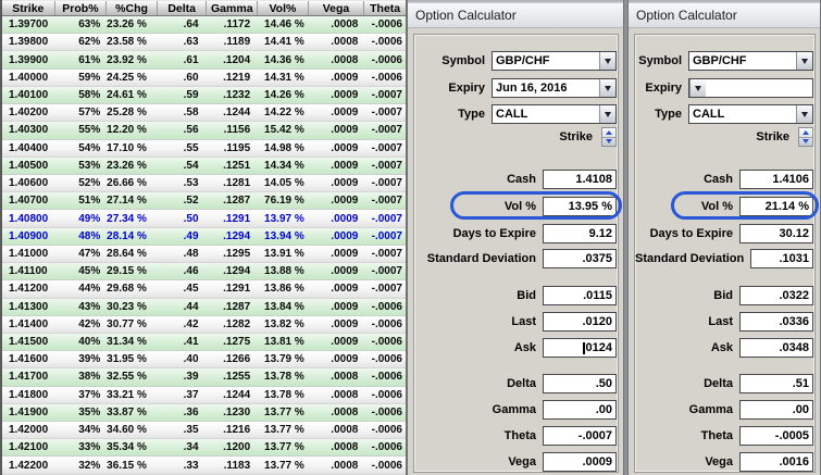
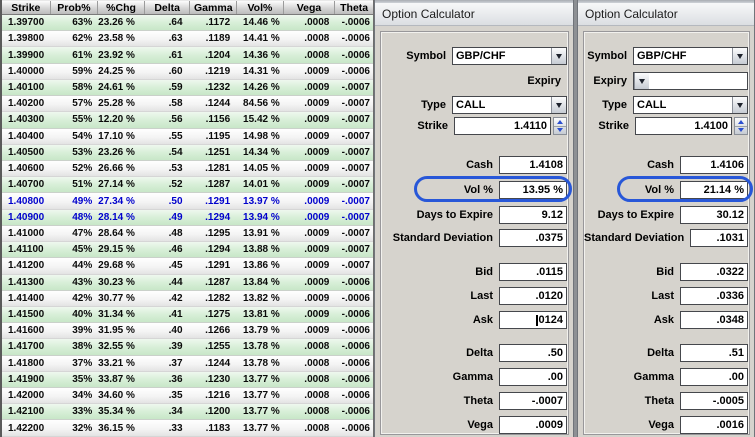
  Strike
  Prob%
  %Chg
  Delta
  Gamma
  Vol%
  Vega
  Theta
  1.39700
  63%
  23.26 %
  .64
  .1172
  14.46 %
  .0008
  -.0006
  1.39800
  62%
  23.58 %
  .63
  .1189
  14.41 %
  .0008
  -.0006
  1.39900
  61%
  23.92 %
  .61
  .1204
  14.36 %
  .0008
  -.0006
  1.40000
  59%
  24.25 %
  .60
  .1219
  14.31 %
  .0009
  -.0006
  1.40100
  58%
  24.61 %
  .59
  .1232
  14.26 %
  .0009
  -.0007
  1.40200
  57%
  25.28 %
  .58
  .1244
- 14.22 %
+ 84.56 %
  .0009
  -.0007
  1.40300
  55%
  12.20 %
  .56
  .1156
  15.42 %
  .0009
  -.0007
  1.40400
  54%
  17.10 %
  .55
  .1195
  14.98 %
  .0009
  -.0007
  1.40500
  53%
  23.26 %
  .54
  .1251
  14.34 %
  .0009
  -.0007
  1.40600
  52%
  26.66 %
  .53
  .1281
  14.05 %
  .0009
  -.0007
  1.40700
  51%
  27.14 %
  .52
  .1287
- 76.19 %
+ 14.01 %
  .0009
  -.0007
  1.40800
  49%
  27.34 %
  .50
  .1291
  13.97 %
  .0009
  -.0007
  1.40900
  48%
  28.14 %
  .49
  .1294
  13.94 %
  .0009
  -.0007
  1.41000
  47%
  28.64 %
  .48
  .1295
  13.91 %
  .0009
  -.0007
  1.41100
  45%
  29.15 %
  .46
  .1294
  13.88 %
  .0009
  -.0007
  1.41200
  44%
  29.68 %
  .45
  .1291
  13.86 %
  .0009
  -.0007
  1.41300
  43%
  30.23 %
  .44
  .1287
  13.84 %
  .0009
  -.0006
  1.41400
  42%
  30.77 %
  .42
  .1282
  13.82 %
  .0009
  -.0006
  1.41500
  40%
  31.34 %
  .41
  .1275
  13.81 %
  .0009
  -.0006
  1.41600
  39%
  31.95 %
  .40
  .1266
  13.79 %
  .0009
  -.0006
  1.41700
  38%
  32.55 %
  .39
  .1255
  13.78 %
  .0008
  -.0006
  1.41800
  37%
  33.21 %
  .37
  .1244
  13.78 %
  .0008
  -.0006
  1.41900
  35%
  33.87 %
  .36
  .1230
  13.77 %
  .0008
  -.0006
  1.42000
  34%
  34.60 %
  .35
  .1216
  13.77 %
  .0008
  -.0006
  1.42100
  33%
  35.34 %
  .34
  .1200
  13.77 %
  .0008
  -.0006
  1.42200
  32%
  36.15 %
  .33
  .1183
  13.77 %
  .0008
  -.0006
  Option Calculator
  Symbol
  GBP/CHF
  Expiry
- Jun 16, 2016
  Type
  CALL
  Strike
+ 1.4110
  Cash
  1.4108
  Vol %
  13.95 %
  Days to Expire
  9.12
  Standard Deviation
  .0375
  Bid
  .0115
  Last
  .0120
  Ask
  0124
  Delta
  .50
  Gamma
  .00
  Theta
  -.0007
  Vega
  .0009
  Option Calculator
  Symbol
  GBP/CHF
  Expiry
  Type
  CALL
  Strike
+ 1.4100
  Cash
  1.4106
  Vol %
  21.14 %
  Days to Expire
  30.12
  Standard Deviation
  .1031
  Bid
  .0322
  Last
  .0336
  Ask
  .0348
  Delta
  .51
  Gamma
  .00
  Theta
  -.0005
  Vega
  .0016
